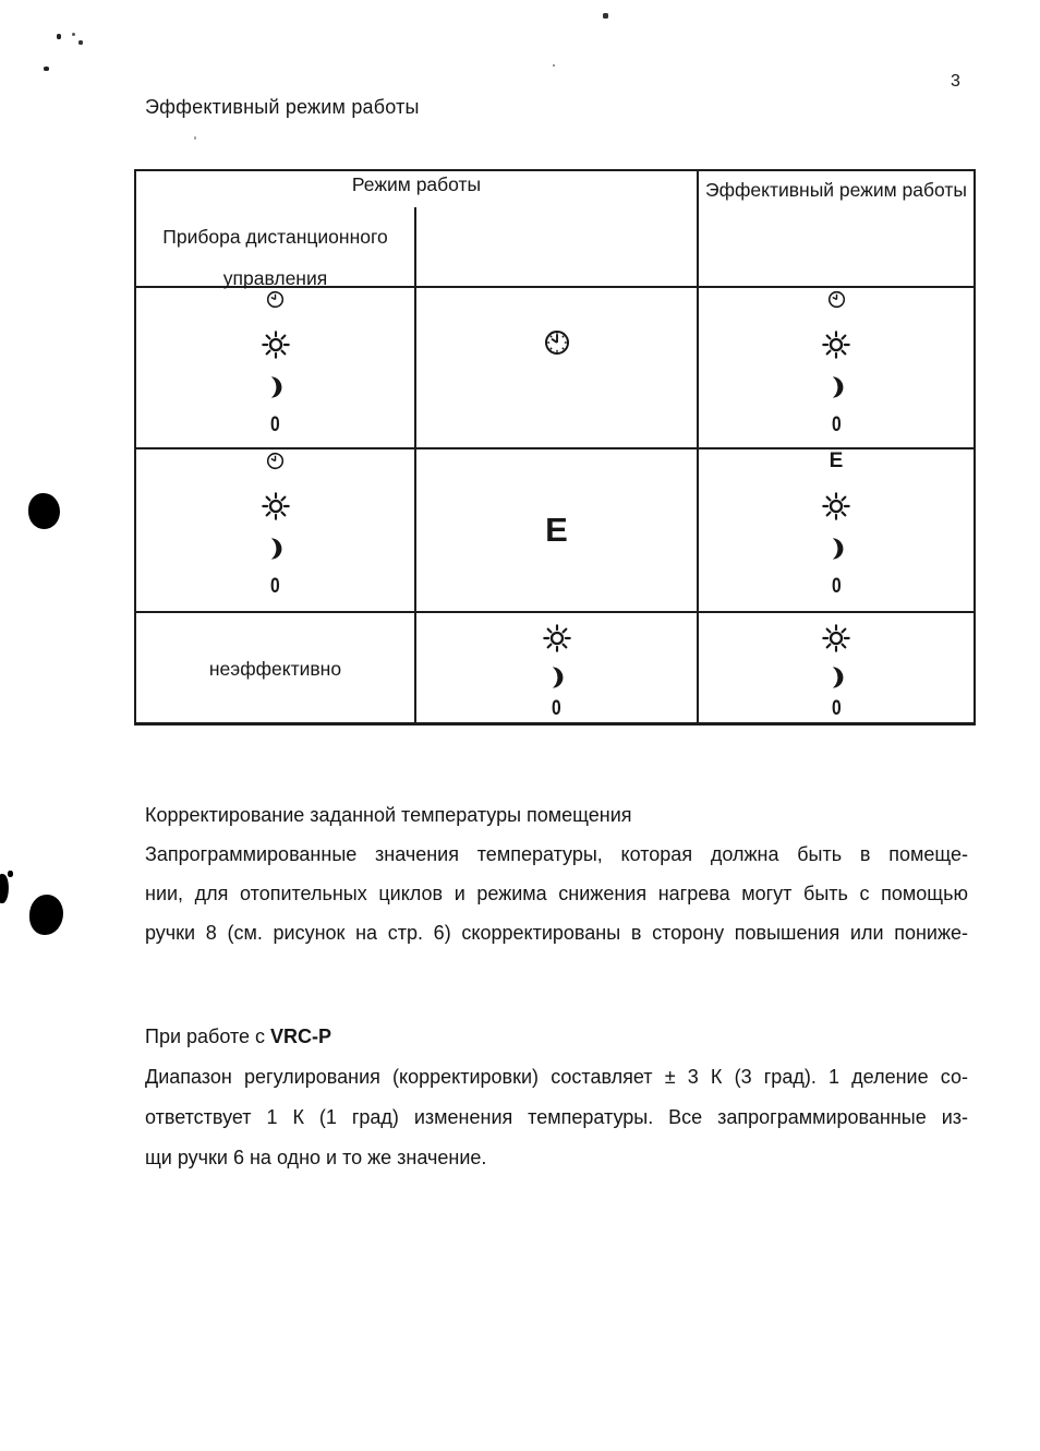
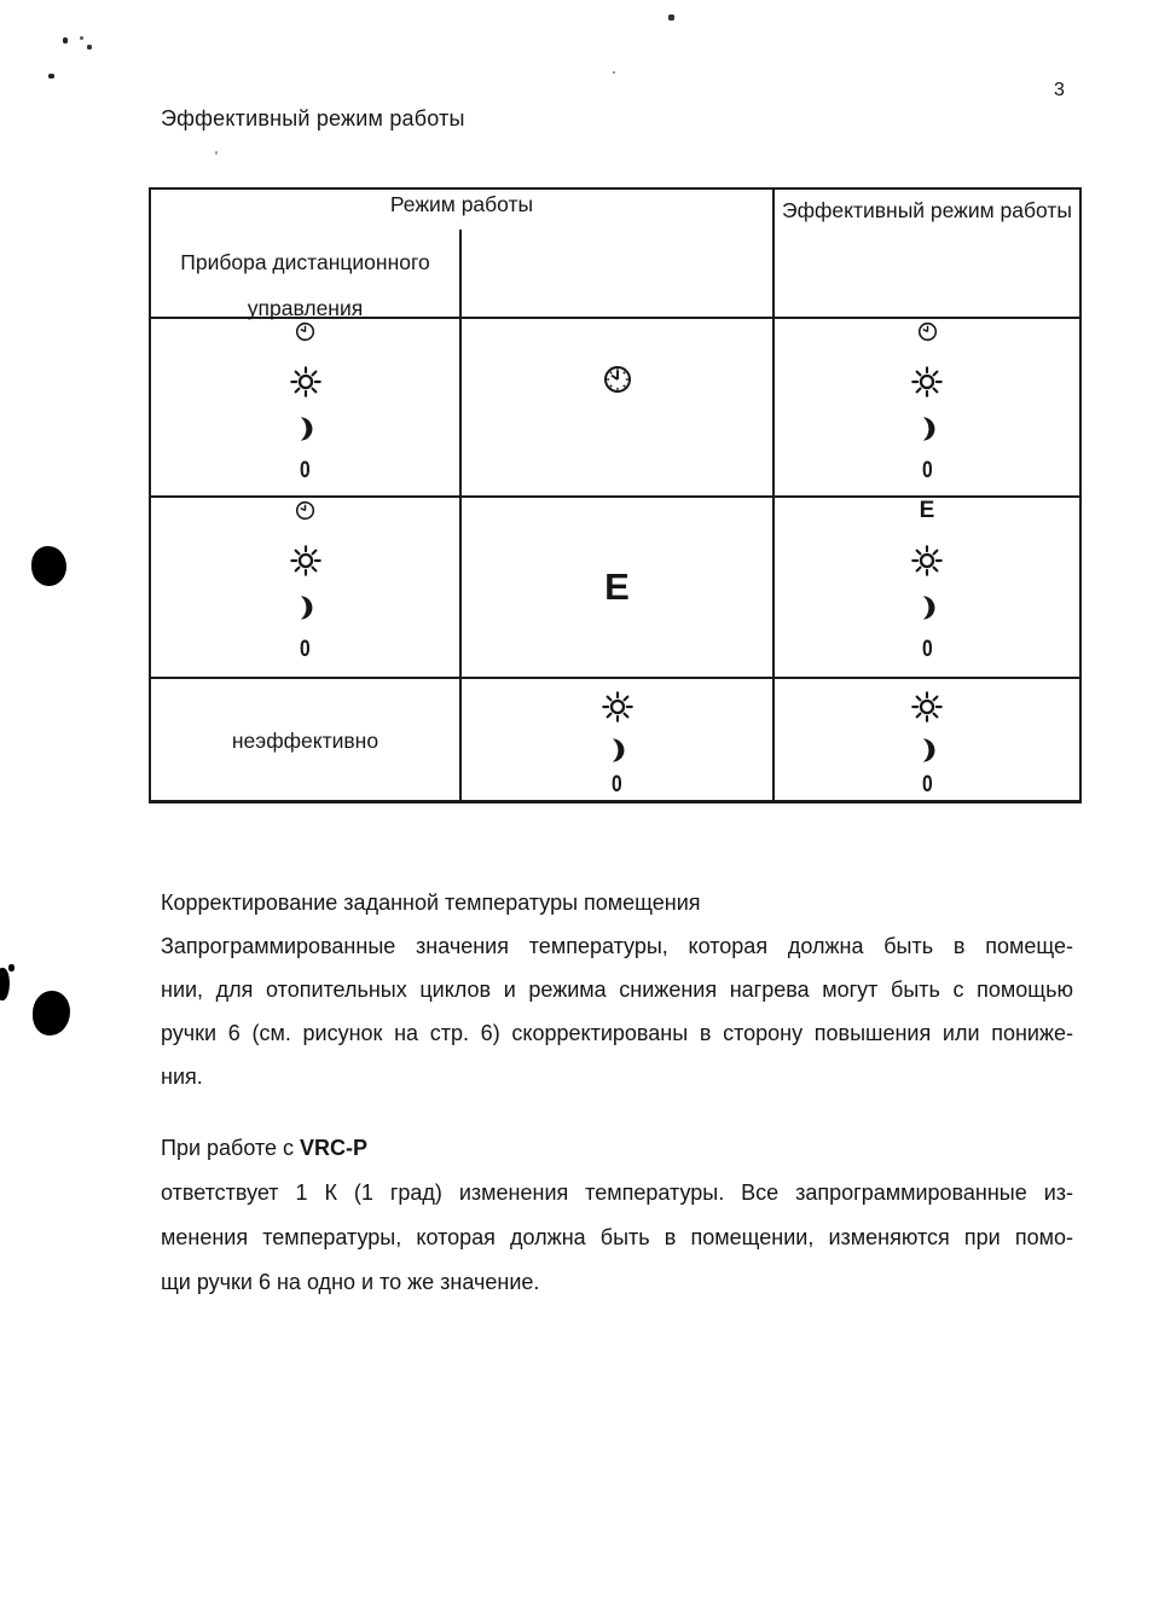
  3
  Эффективный режим работы
  Режим работы
  Эффективный режим работы
  Прибора дистанционного управления
  0
  0
  0
  E
  E
  0
  неэффективно
  0
  0
  Корректирование заданной температуры помещения
  Запрограммированные значения температуры, которая должна быть в помеще-
  нии, для отопительных циклов и режима снижения нагрева могут быть с помощью
- ручки 8 (см. рисунок на стр. 6) скорректированы в сторону повышения или пониже-
+ ручки 6 (см. рисунок на стр. 6) скорректированы в сторону повышения или пониже-
+ ния.
  При работе с VRC-P
- Диапазон регулирования (корректировки) составляет ± 3 К (3 град). 1 деление со-
  ответствует 1 К (1 град) изменения температуры. Все запрограммированные из-
+ менения температуры, которая должна быть в помещении, изменяются при помо-
  щи ручки 6 на одно и то же значение.
